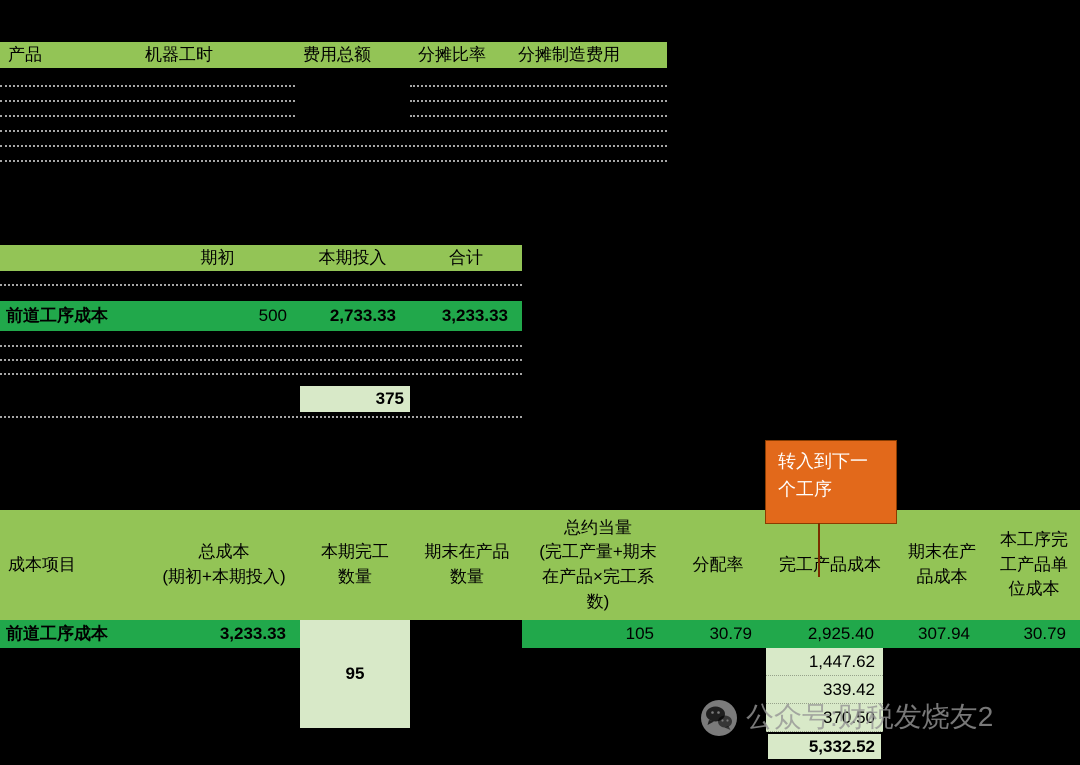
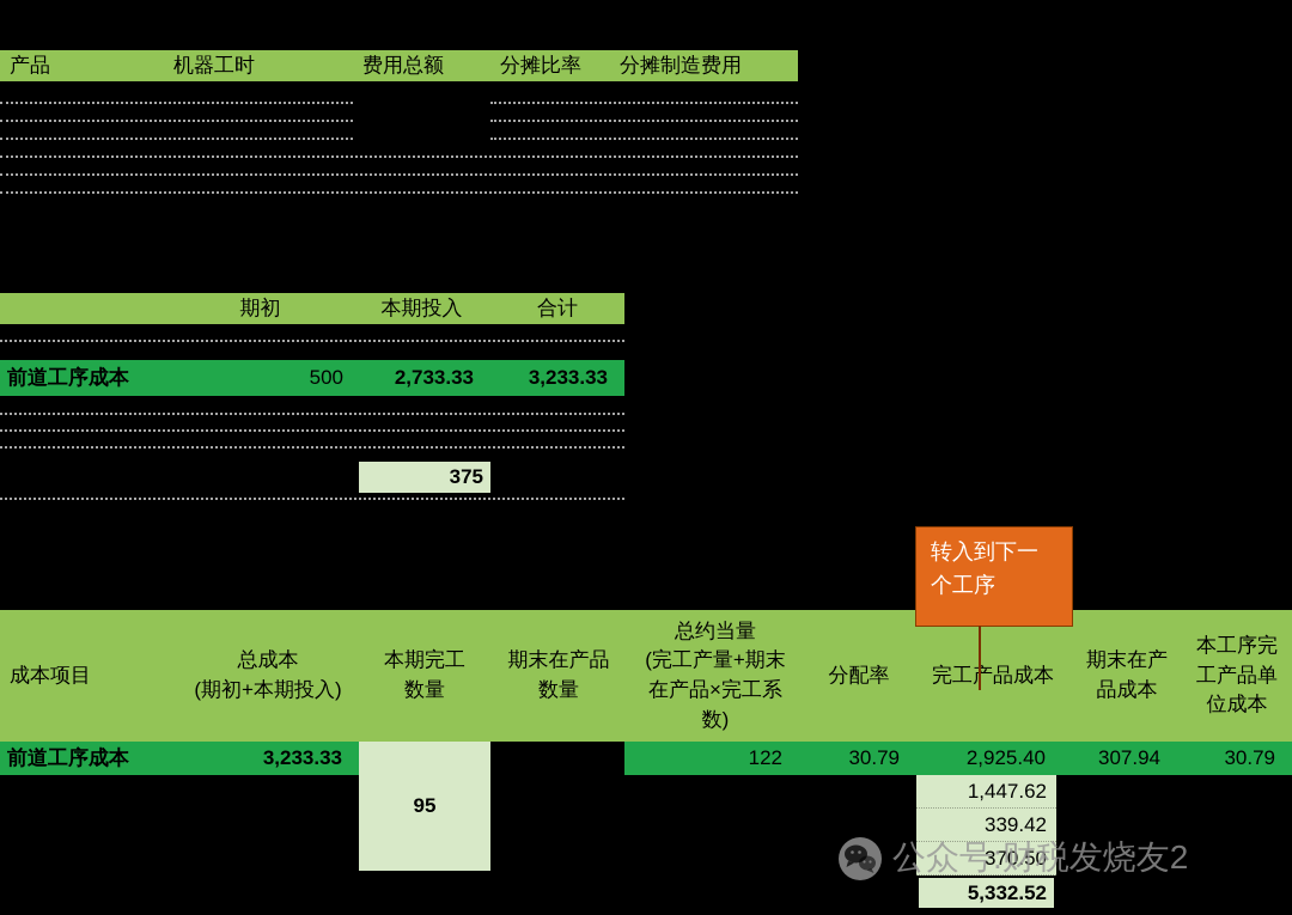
  产品
  机器工时
  费用总额
  分摊比率
  分摊制造费用
  期初
  本期投入
  合计
  前道工序成本
  500
  2,733.33
  3,233.33
  375
  转入到下一
  个工序
  成本项目
  总成本
  (期初+本期投入)
  本期完工
  数量
  期末在产品
  数量
  总约当量
  (完工产量+期末
  在产品×完工系
  数)
  分配率
  完工产品成本
  期末在产
  品成本
  本工序完
  工产品单
  位成本
  前道工序成本
  3,233.33
- 105
+ 122
  30.79
  2,925.40
  307.94
  30.79
  95
  1,447.62
  339.42
  370.50
  5,332.52
  公众号:财税发烧友2
